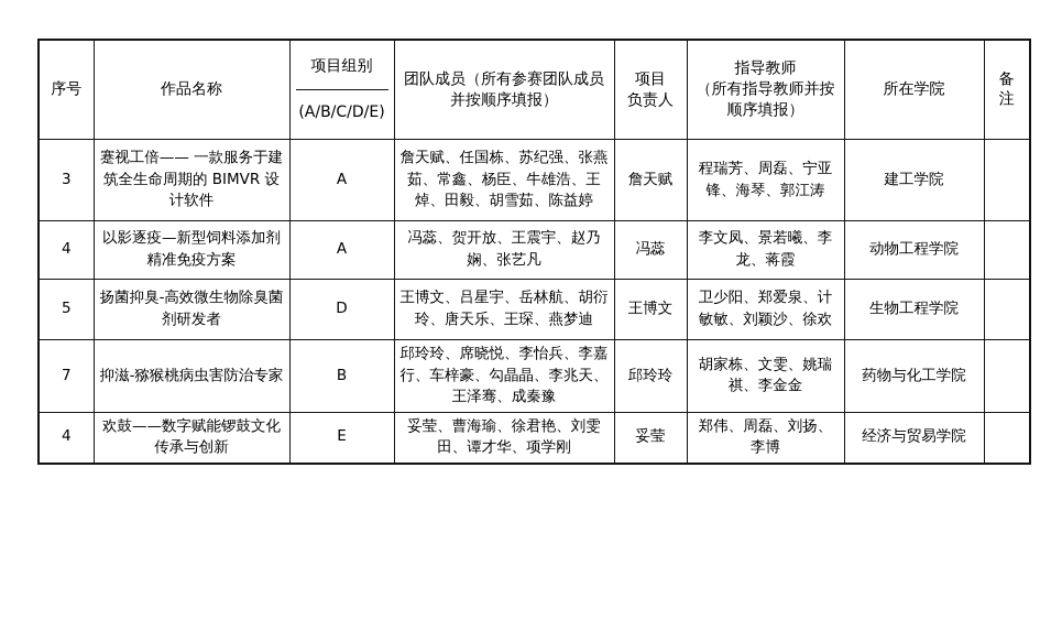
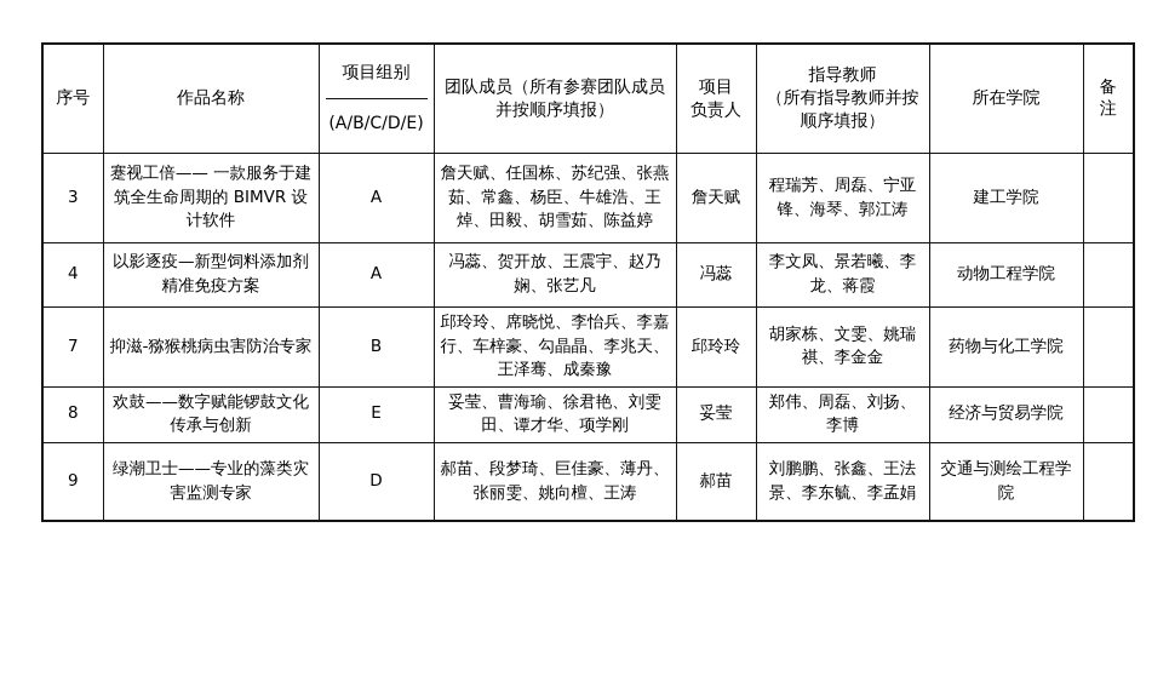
  序号	作品名称	项目组别 (A/B/C/D/E)	团队成员（所有参赛团队成员并按顺序填报）	项目 负责人	指导教师（所有指导教师并按顺序填报）	所在学院	备注
  3	蹇视工倍—— 一款服务于建筑全生命周期的 BIMVR 设计软件	A	詹天赋、任国栋、苏纪强、张燕茹、常鑫、杨臣、牛雄浩、王焯、田毅、胡雪茹、陈益婷	詹天赋	程瑞芳、周磊、宁亚锋、海琴、郭江涛	建工学院
  4	以影逐疫—新型饲料添加剂精准免疫方案	A	冯蕊、贺开放、王震宇、赵乃娴、张艺凡	冯蕊	李文凤、景若曦、李龙、蒋霞	动物工程学院
- 5	扬菌抑臭-高效微生物除臭菌剂研发者	D	王博文、吕星宇、岳林航、胡衍玲、唐天乐、王琛、燕梦迪	王博文	卫少阳、郑爱泉、计敏敏、刘颖沙、徐欢	生物工程学院
  7	抑滋-猕猴桃病虫害防治专家	B	邱玲玲、席晓悦、李怡兵、李嘉行、车梓豪、勾晶晶、李兆天、王泽骞、成秦豫	邱玲玲	胡家栋、文雯、姚瑞祺、李金金	药物与化工学院
- 4	欢鼓——数字赋能锣鼓文化传承与创新	E	妥莹、曹海瑜、徐君艳、刘雯田、谭才华、项学刚	妥莹	郑伟、周磊、刘扬、李博	经济与贸易学院
+ 8	欢鼓——数字赋能锣鼓文化传承与创新	E	妥莹、曹海瑜、徐君艳、刘雯田、谭才华、项学刚	妥莹	郑伟、周磊、刘扬、李博	经济与贸易学院
+ 9	绿潮卫士——专业的藻类灾害监测专家	D	郝苗、段梦琦、巨佳豪、薄丹、张丽雯、姚向檀、王涛	郝苗	刘鹏鹏、张鑫、王法景、李东毓、李孟娟	交通与测绘工程学院
